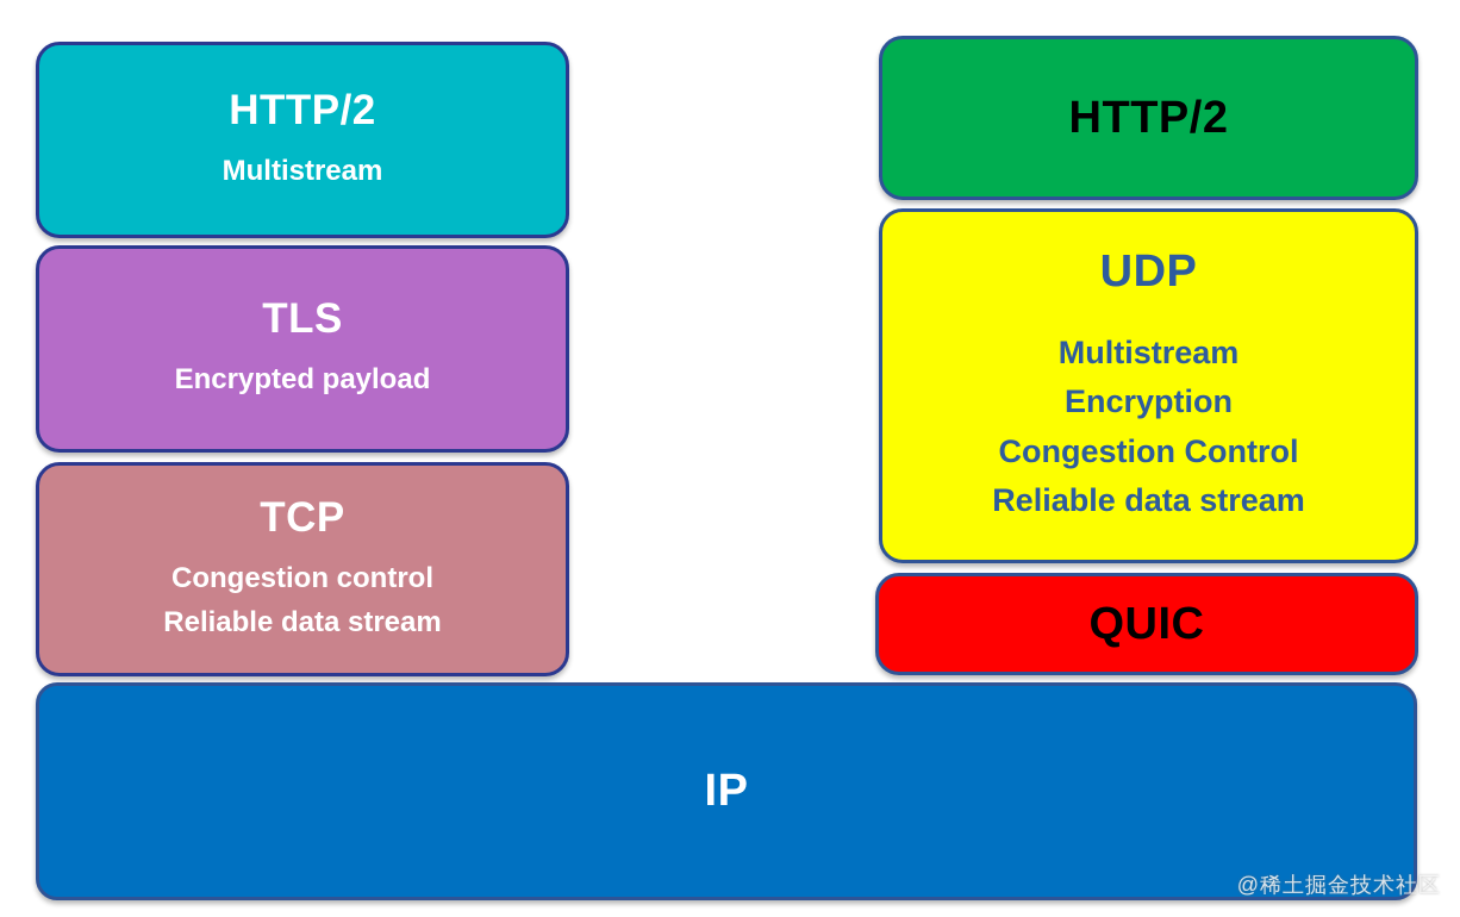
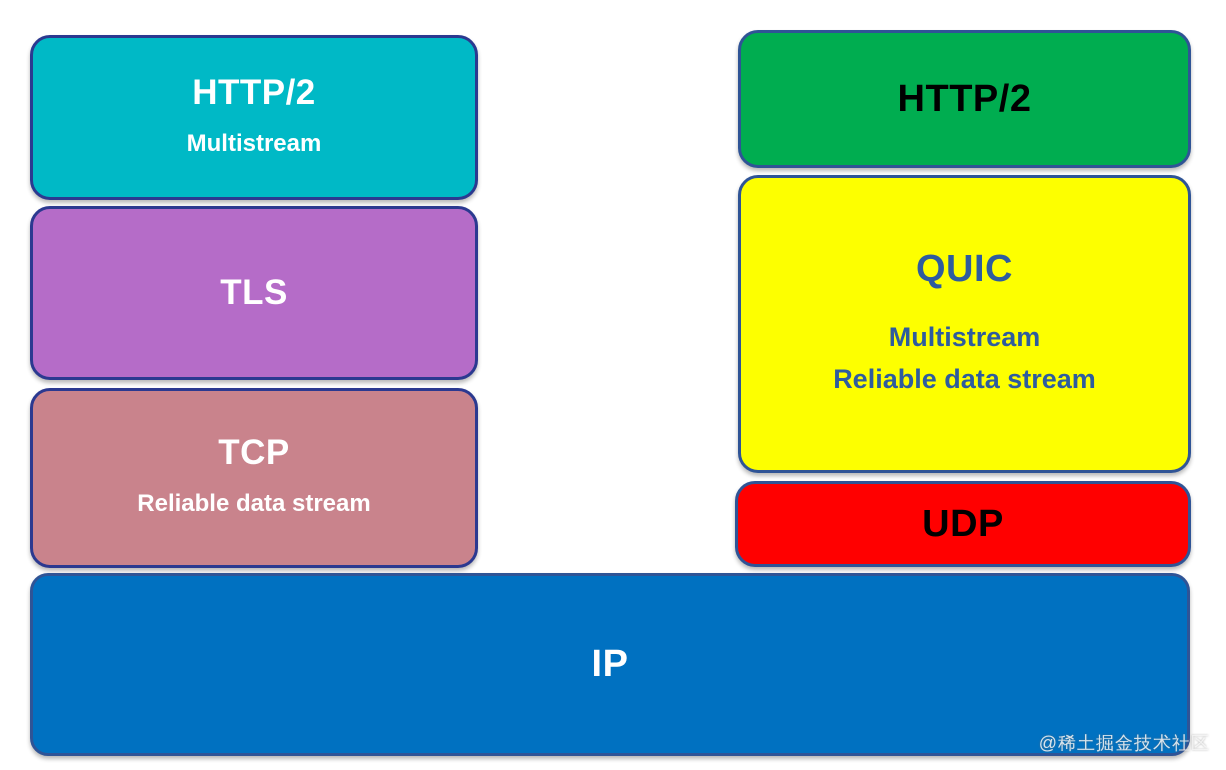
  HTTP/2
  Multistream
  TLS
- Encrypted payload
  TCP
- Congestion control
  Reliable data stream
  HTTP/2
- UDP
+ QUIC
  Multistream
- Encryption
- Congestion Control
  Reliable data stream
- QUIC
+ UDP
  IP
  @稀土掘金技术社区
